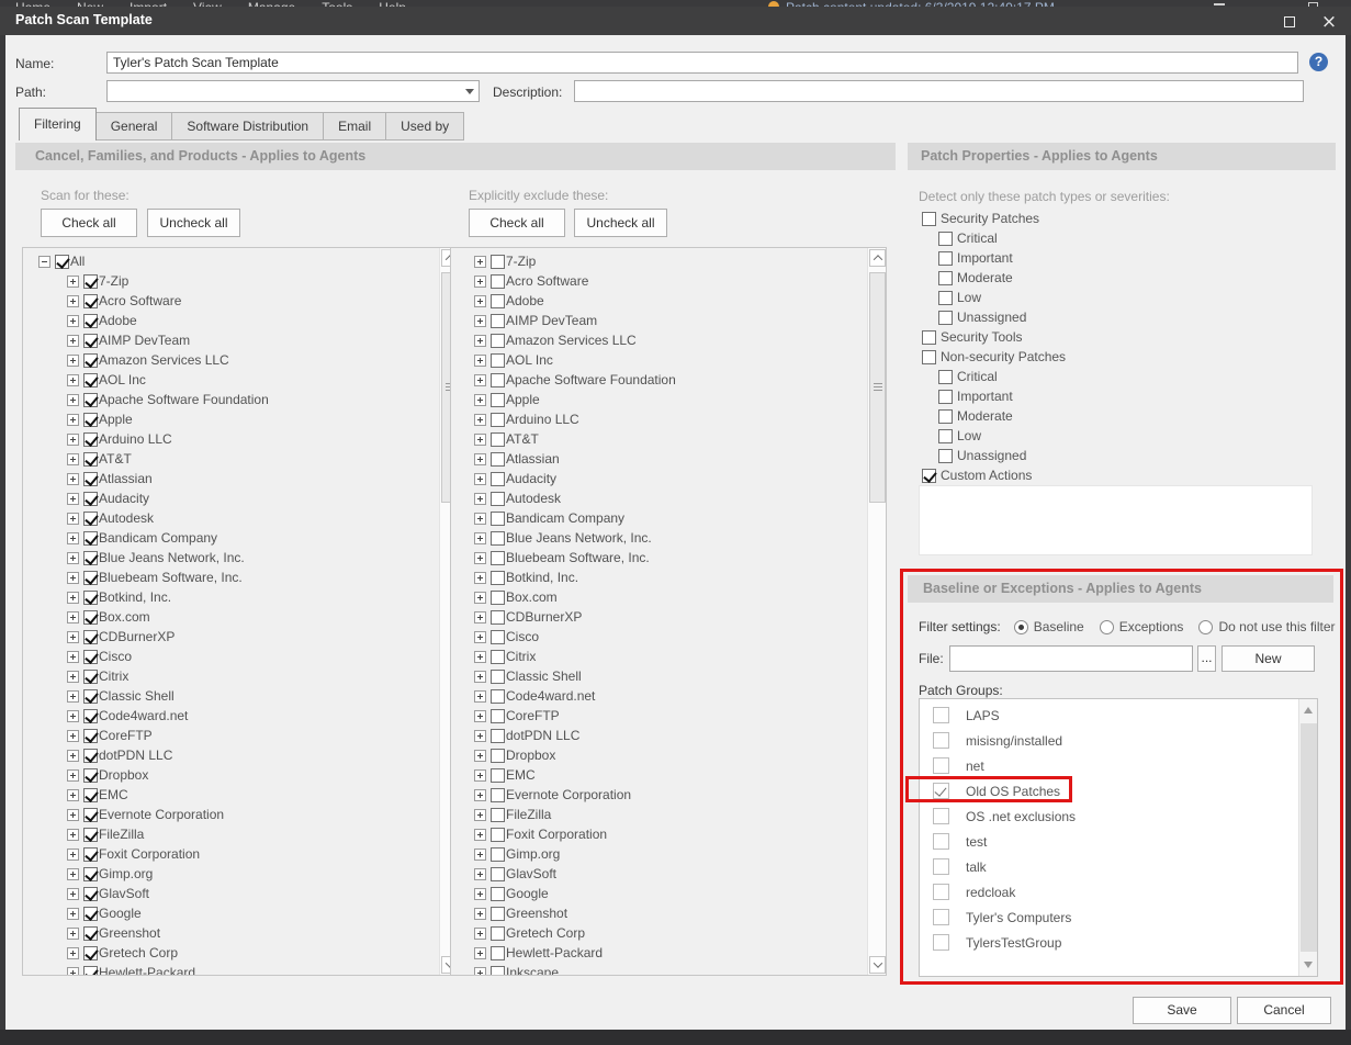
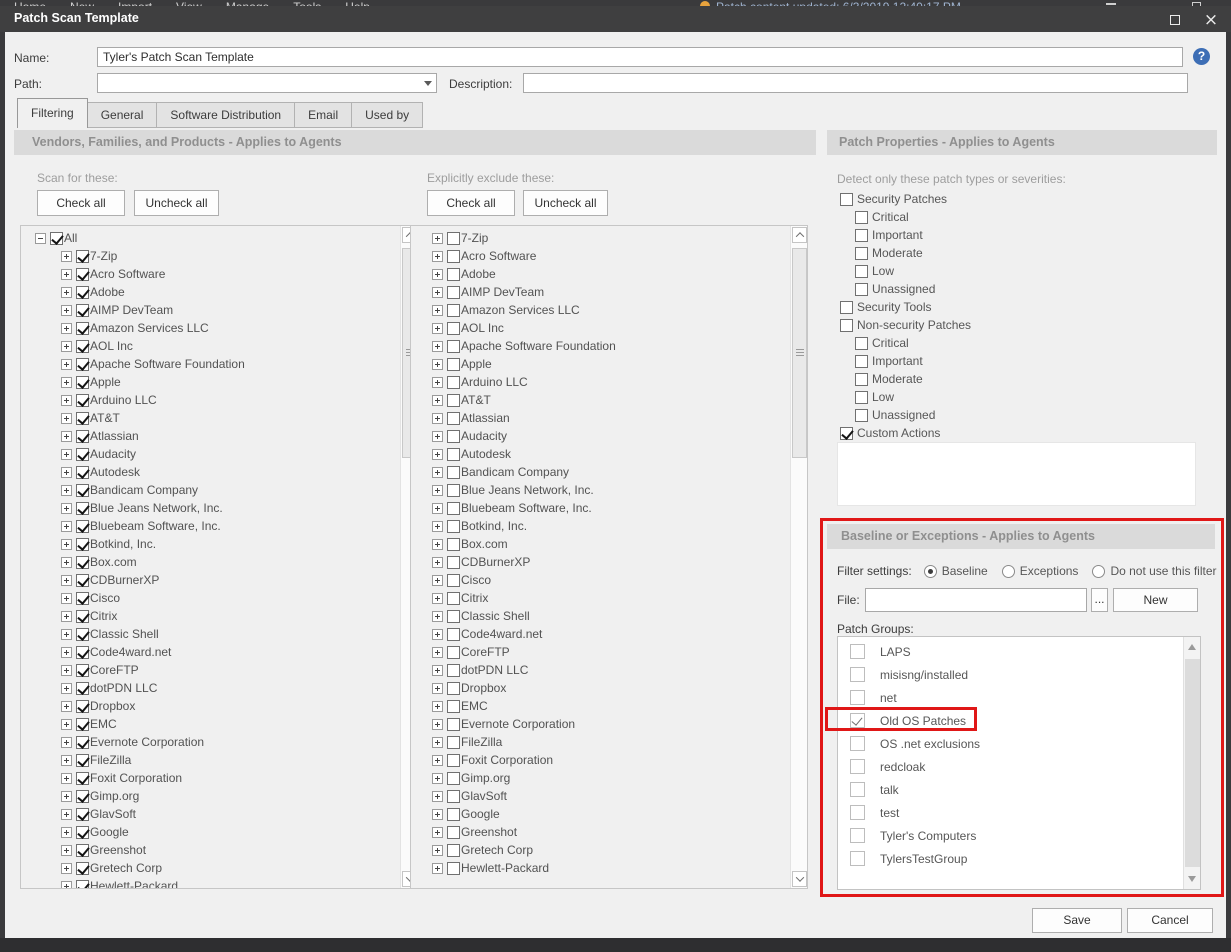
  Patch Scan Template
  ×
  Name:
  Tyler's Patch Scan Template
  ?
  Path:
  Description:
  Filtering
  General
  Software Distribution
  Email
  Used by
- Cancel, Families, and Products - Applies to Agents
+ Vendors, Families, and Products - Applies to Agents
  Scan for these:
  Check all
  Uncheck all
  Explicitly exclude these:
  Check all
  Uncheck all
  All
  7-Zip
  Acro Software
  Adobe
  AIMP DevTeam
  Amazon Services LLC
  AOL Inc
  Apache Software Foundation
  Apple
  Arduino LLC
  AT&T
  Atlassian
  Audacity
  Autodesk
  Bandicam Company
  Blue Jeans Network, Inc.
  Bluebeam Software, Inc.
  Botkind, Inc.
  Box.com
  CDBurnerXP
  Cisco
  Citrix
  Classic Shell
  Code4ward.net
  CoreFTP
  dotPDN LLC
  Dropbox
  EMC
  Evernote Corporation
  FileZilla
  Foxit Corporation
  Gimp.org
  GlavSoft
  Google
  Greenshot
  Gretech Corp
  Hewlett-Packard
  7-Zip
  Acro Software
  Adobe
  AIMP DevTeam
  Amazon Services LLC
  AOL Inc
  Apache Software Foundation
  Apple
  Arduino LLC
  AT&T
  Atlassian
  Audacity
  Autodesk
  Bandicam Company
  Blue Jeans Network, Inc.
  Bluebeam Software, Inc.
  Botkind, Inc.
  Box.com
  CDBurnerXP
  Cisco
  Citrix
  Classic Shell
  Code4ward.net
  CoreFTP
  dotPDN LLC
  Dropbox
  EMC
  Evernote Corporation
  FileZilla
  Foxit Corporation
  Gimp.org
  GlavSoft
  Google
  Greenshot
  Gretech Corp
  Hewlett-Packard
- Inkscape
  Patch Properties - Applies to Agents
  Detect only these patch types or severities:
  Security Patches
  Critical
  Important
  Moderate
  Low
  Unassigned
  Security Tools
  Non-security Patches
  Critical
  Important
  Moderate
  Low
  Unassigned
  Custom Actions
  Baseline or Exceptions - Applies to Agents
  Filter settings:
  Baseline
  Exceptions
  Do not use this filter
  File:
  ...
  New
  Patch Groups:
  LAPS
  misisng/installed
  net
  Old OS Patches
  OS .net exclusions
- test
+ redcloak
  talk
- redcloak
+ test
  Tyler's Computers
  TylersTestGroup
  Save
  Cancel
